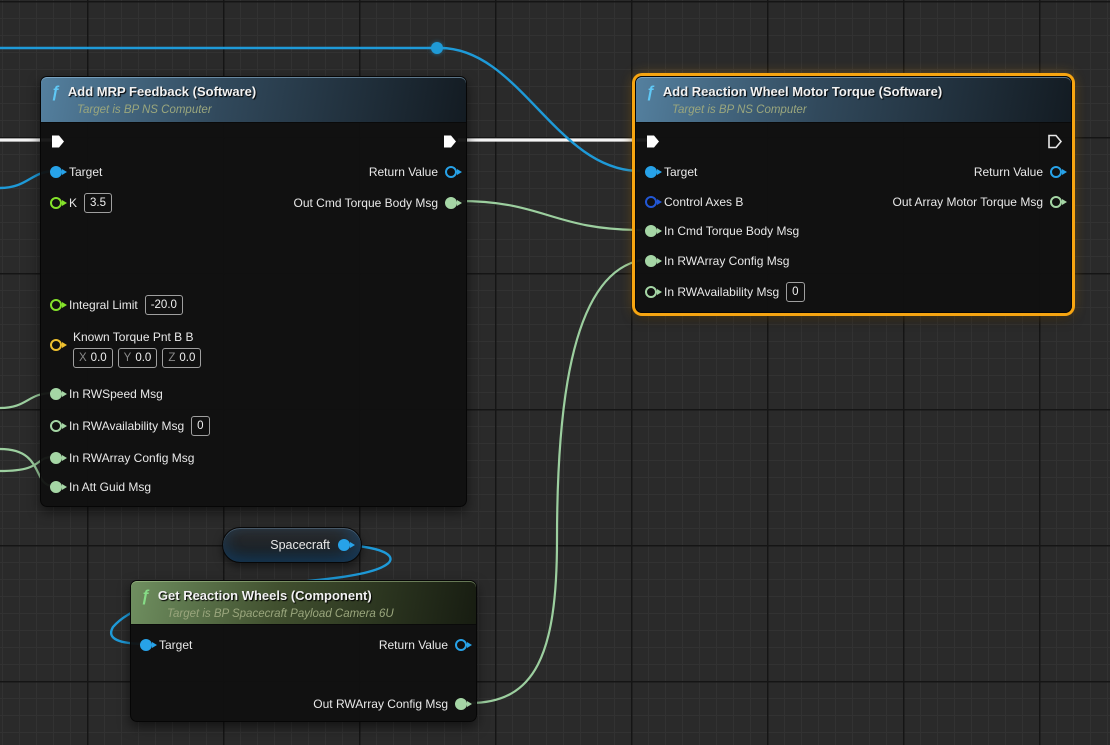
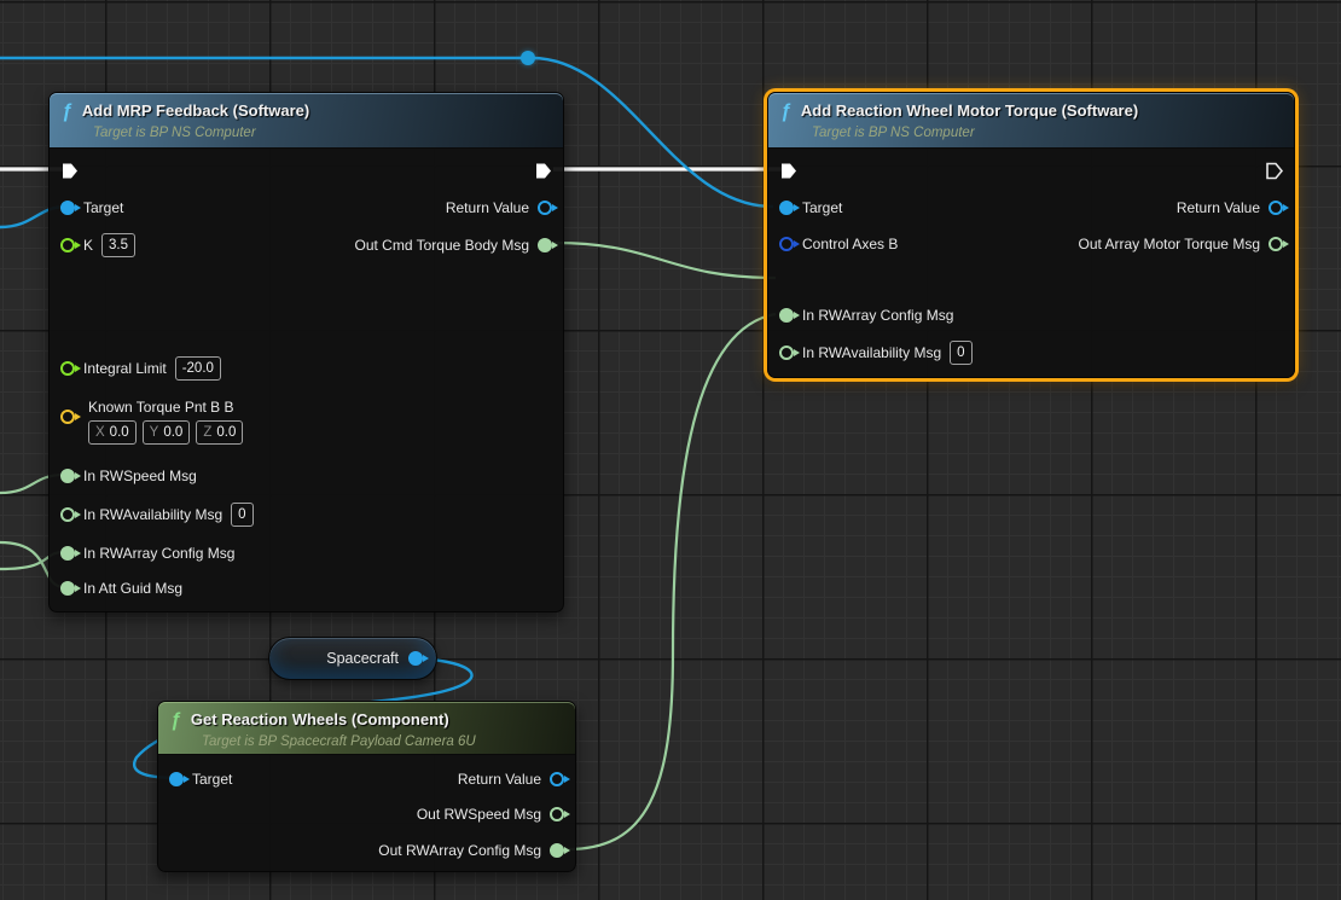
  ƒ Add MRP Feedback (Software)
  Target is BP NS Computer
  Target
  Return Value
  K
  3.5
  Out Cmd Torque Body Msg
  Integral Limit
  -20.0
  Known Torque Pnt B B
  X
  0.0
  Y
  0.0
  Z
  0.0
  In RWSpeed Msg
  In RWAvailability Msg
  0
  In RWArray Config Msg
  In Att Guid Msg
  ƒ Add Reaction Wheel Motor Torque (Software)
  Target is BP NS Computer
  Target
  Return Value
  Control Axes B
  Out Array Motor Torque Msg
- In Cmd Torque Body Msg
  In RWArray Config Msg
  In RWAvailability Msg
  0
  Spacecraft
  ƒ Get Reaction Wheels (Component)
  Target is BP Spacecraft Payload Camera 6U
  Target
  Return Value
+ Out RWSpeed Msg
  Out RWArray Config Msg
